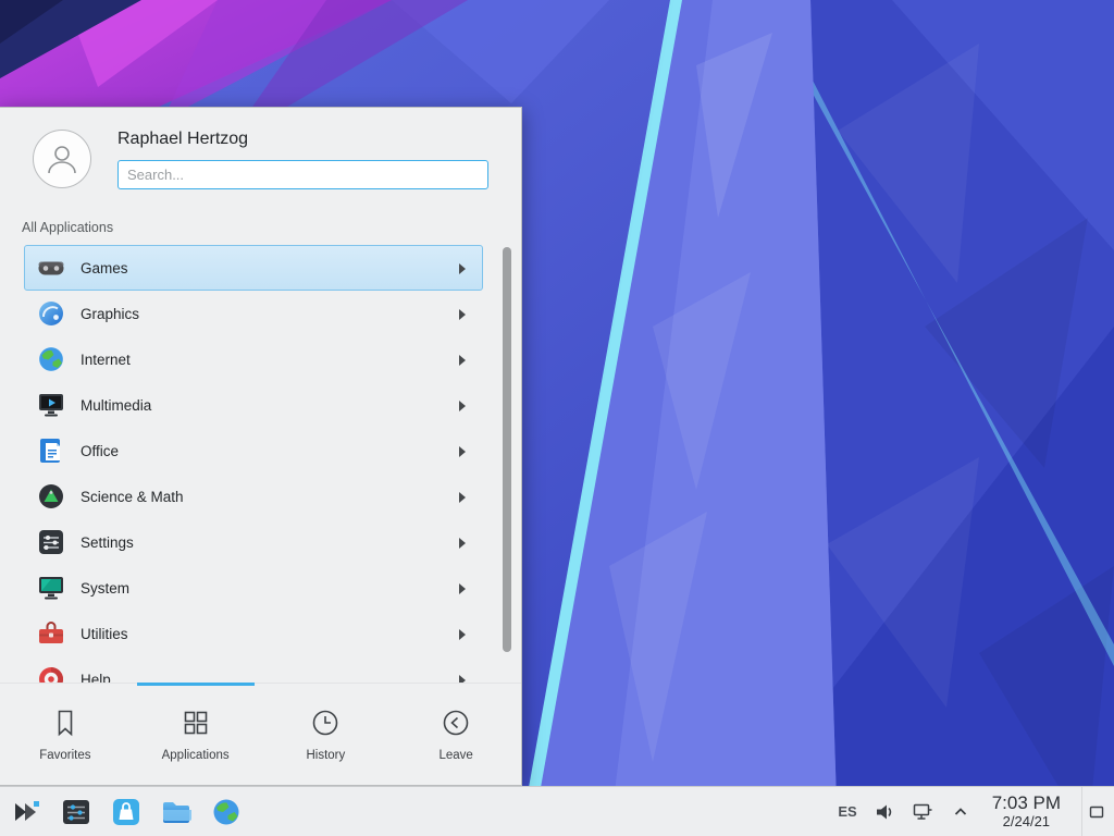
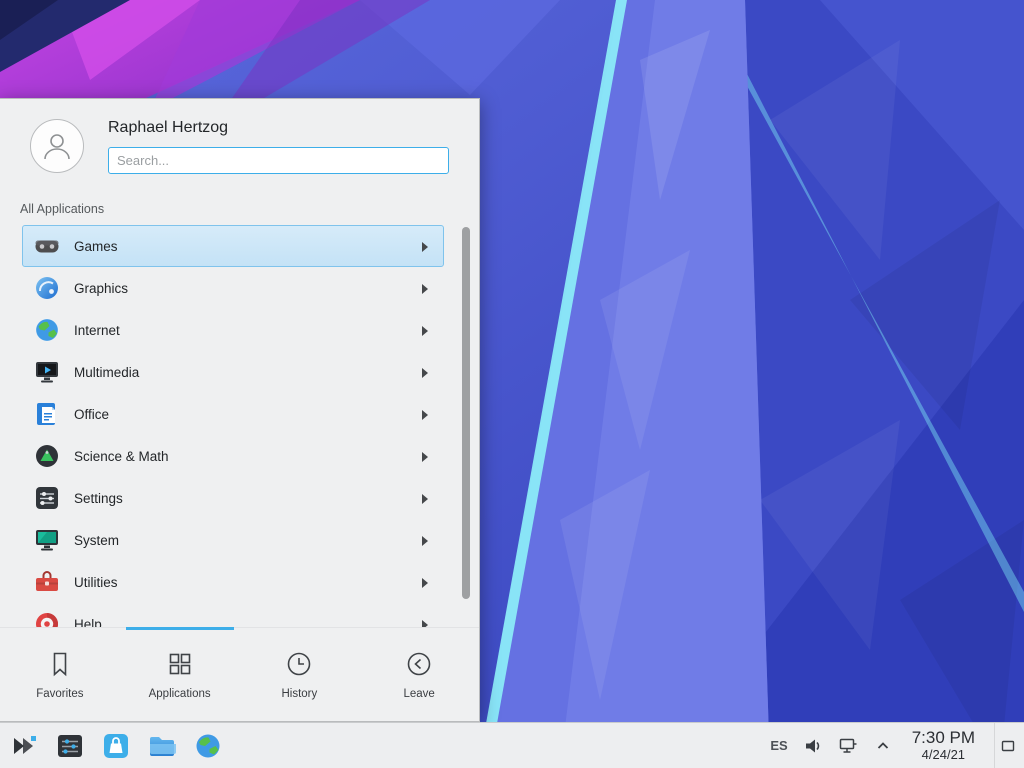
  Raphael Hertzog
  Search...
  All Applications
  Games
  Graphics
  Internet
  Multimedia
  Office
  Science & Math
  Settings
  System
  Utilities
  Help
  Favorites
  Applications
  History
  Leave
  ES
- 7:03 PM
+ 7:30 PM
- 2/24/21
+ 4/24/21
